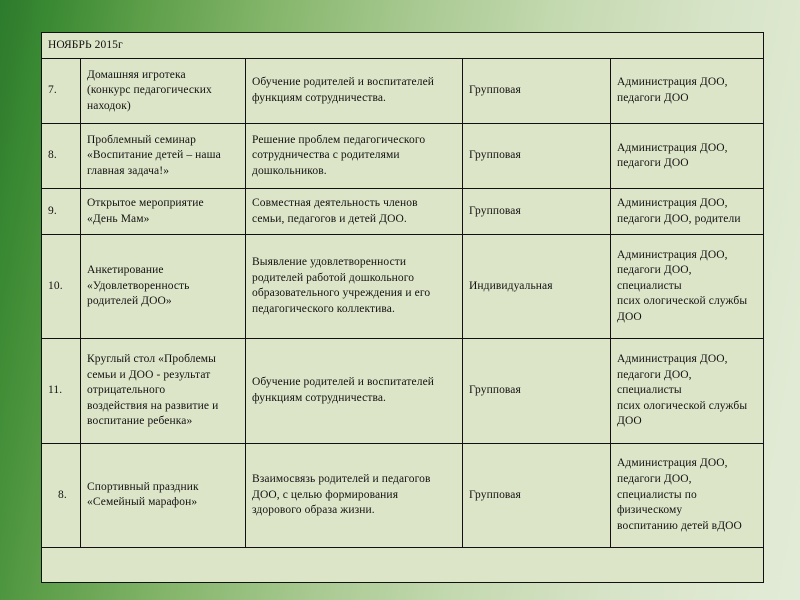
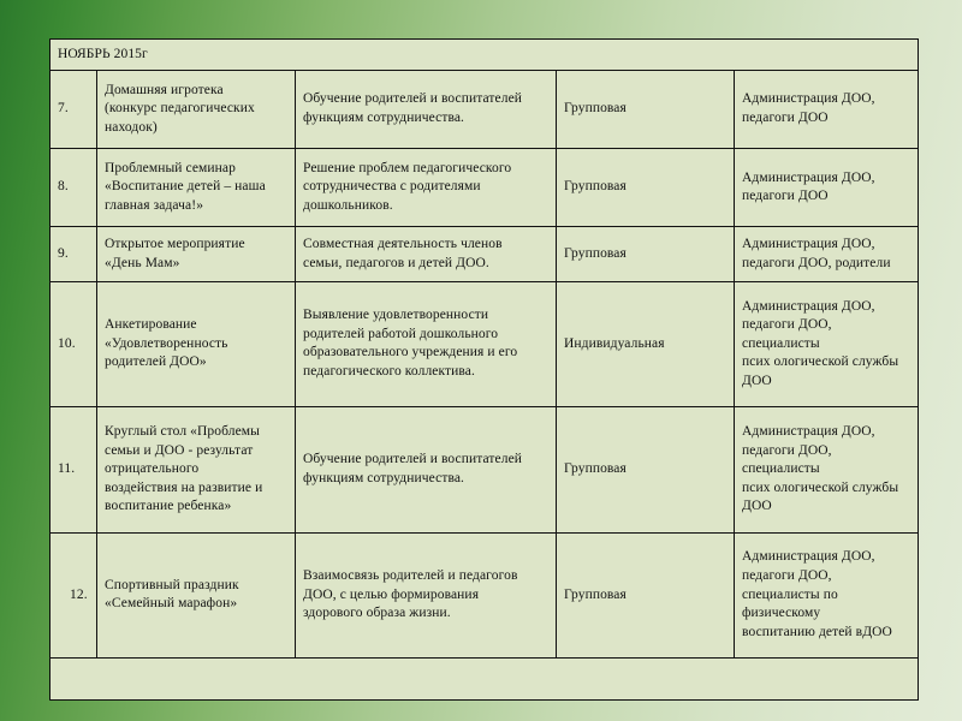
  НОЯБРЬ 2015г
  7.	Домашняя игротека (конкурс педагогических находок)	Обучение родителей и воспитателей функциям сотрудничества.	Групповая	Администрация ДОО, педагоги ДОО
  8.	Проблемный семинар «Воспитание детей – наша главная задача!»	Решение проблем педагогического сотрудничества с родителями дошкольников.	Групповая	Администрация ДОО, педагоги ДОО
  9.	Открытое мероприятие «День Мам»	Совместная деятельность членов семьи, педагогов и детей ДОО.	Групповая	Администрация ДОО, педагоги ДОО, родители
  10.	Анкетирование «Удовлетворенность родителей ДОО»	Выявление удовлетворенности родителей работой дошкольного образовательного учреждения и его педагогического коллектива.	Индивидуальная	Администрация ДОО, педагоги ДОО, специалисты псих ологической службы ДОО
  11.	Круглый стол «Проблемы семьи и ДОО - результат отрицательного воздействия на развитие и воспитание ребенка»	Обучение родителей и воспитателей функциям сотрудничества.	Групповая	Администрация ДОО, педагоги ДОО, специалисты псих ологической службы ДОО
- 8.	Спортивный праздник «Семейный марафон»	Взаимосвязь родителей и педагогов ДОО, с целью формирования здорового образа жизни.	Групповая	Администрация ДОО, педагоги ДОО, специалисты по физическому воспитанию детей вДОО
+ 12.	Спортивный праздник «Семейный марафон»	Взаимосвязь родителей и педагогов ДОО, с целью формирования здорового образа жизни.	Групповая	Администрация ДОО, педагоги ДОО, специалисты по физическому воспитанию детей вДОО
